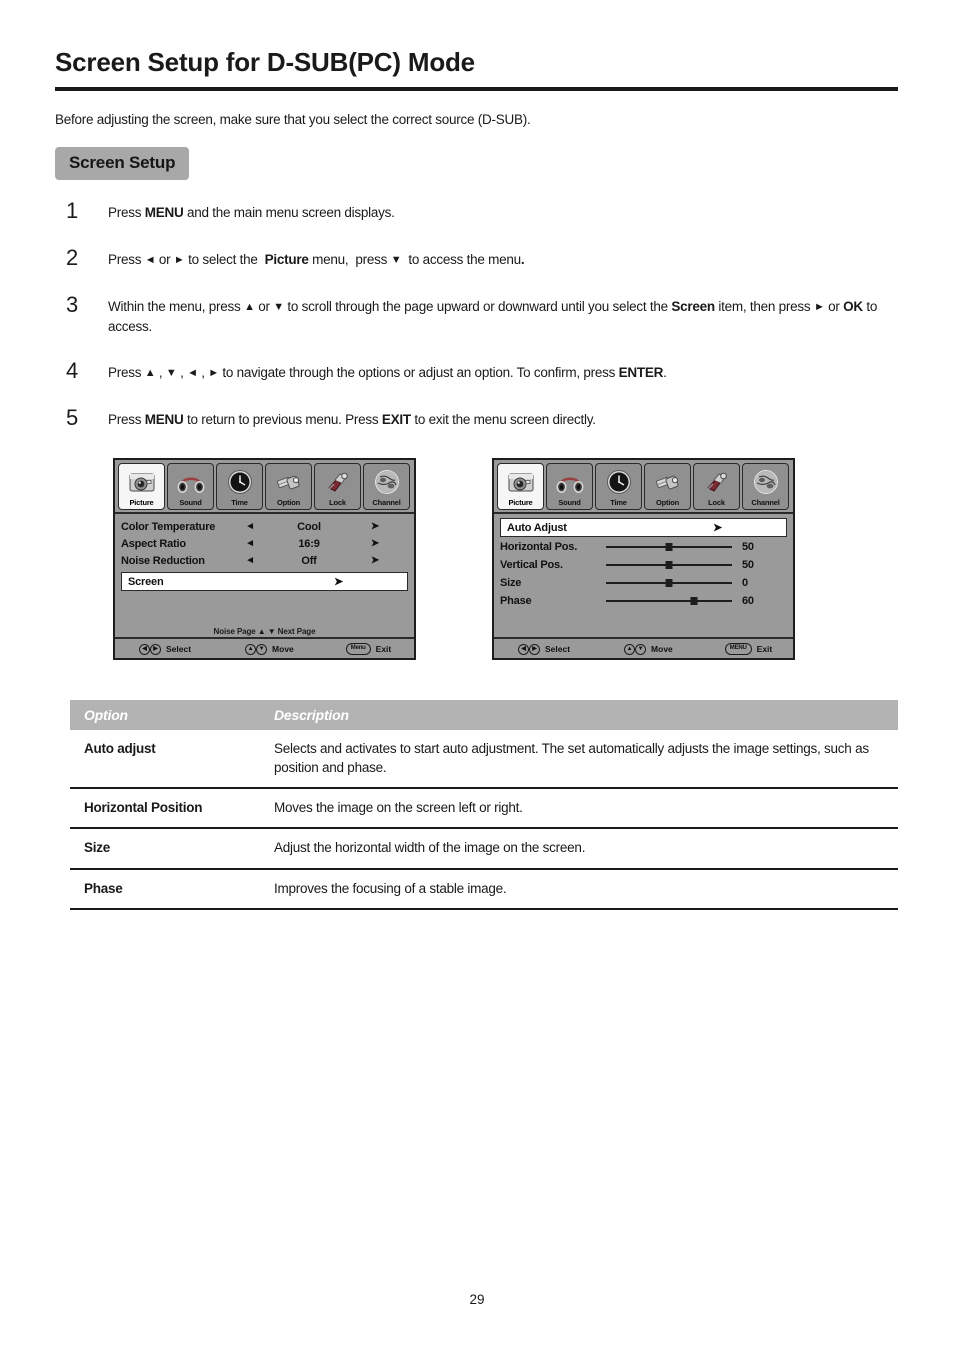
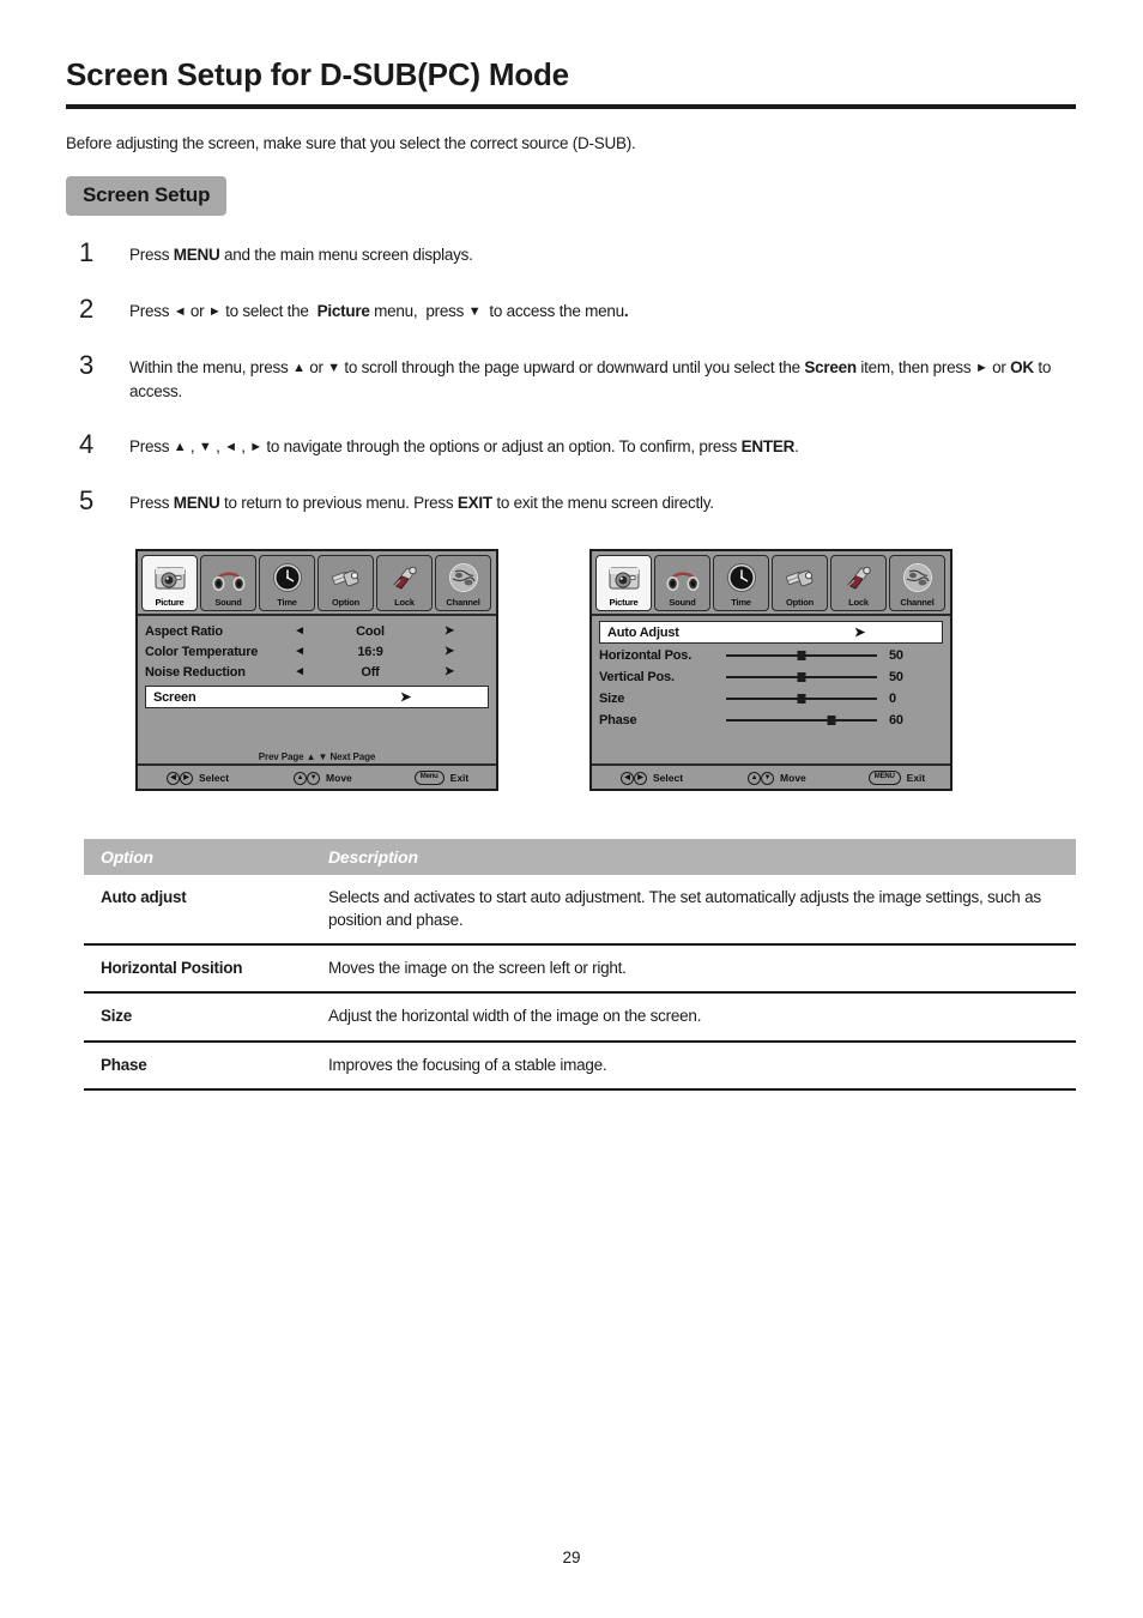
  Screen Setup for D-SUB(PC) Mode
  Before adjusting the screen, make sure that you select the correct source (D-SUB).
  Screen Setup
  1
  Press MENU and the main menu screen displays.
  2
  Press ◄ or ► to select the Picture menu, press ▼ to access the menu.
  3
  Within the menu, press ▲ or ▼ to scroll through the page upward or downward until you select the Screen item, then press ► or OK to access.
  4
  Press ▲ , ▼ , ◄ , ► to navigate through the options or adjust an option. To confirm, press ENTER.
  5
  Press MENU to return to previous menu. Press EXIT to exit the menu screen directly.
  Picture
  Sound
  Time
  Option
  Lock
  Channel
- Color Temperature
+ Aspect Ratio
  ◄
  Cool
  ➤
- Aspect Ratio
+ Color Temperature
  ◄
  16:9
  ➤
  Noise Reduction
  ◄
  Off
  ➤
  Screen
  ➤
- Noise Page ▲ ▼ Next Page
+ Prev Page ▲ ▼ Next Page
  Select
  Move
  Exit
  Picture
  Sound
  Time
  Option
  Lock
  Channel
  Auto Adjust
  ➤
  Horizontal Pos.
  50
  Vertical Pos.
  50
  Size
  0
  Phase
  60
  Select
  Move
  Exit
  Option	Description
  Auto adjust	Selects and activates to start auto adjustment. The set automatically adjusts the image settings, such as position and phase.
  Horizontal Position	Moves the image on the screen left or right.
  Size	Adjust the horizontal width of the image on the screen.
  Phase	Improves the focusing of a stable image.
  29
